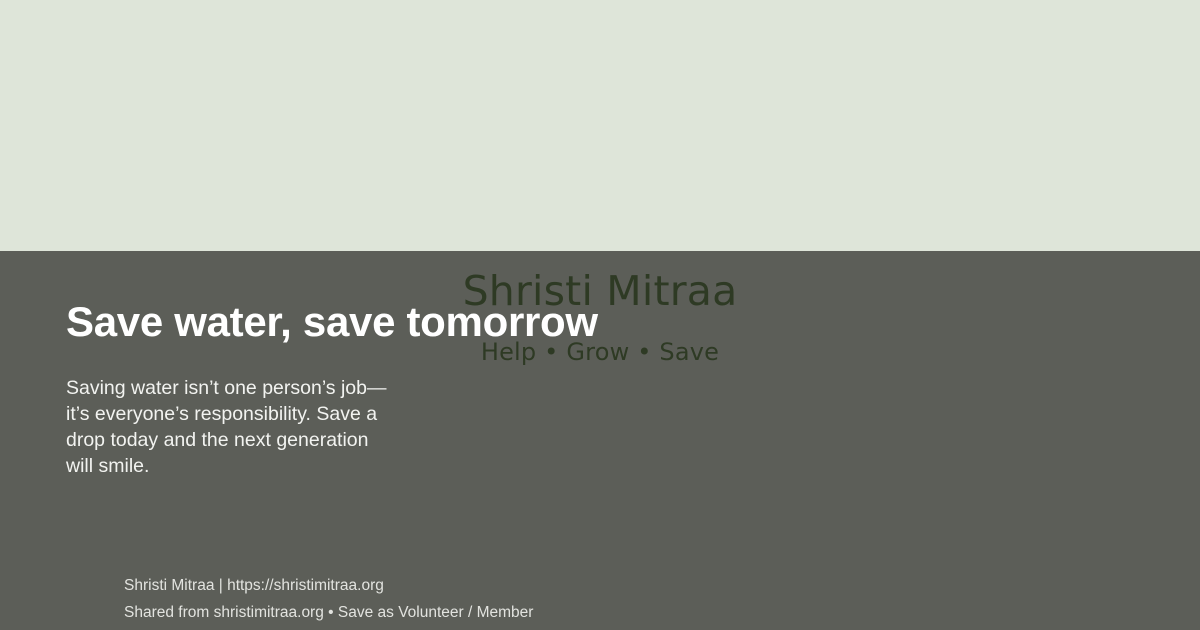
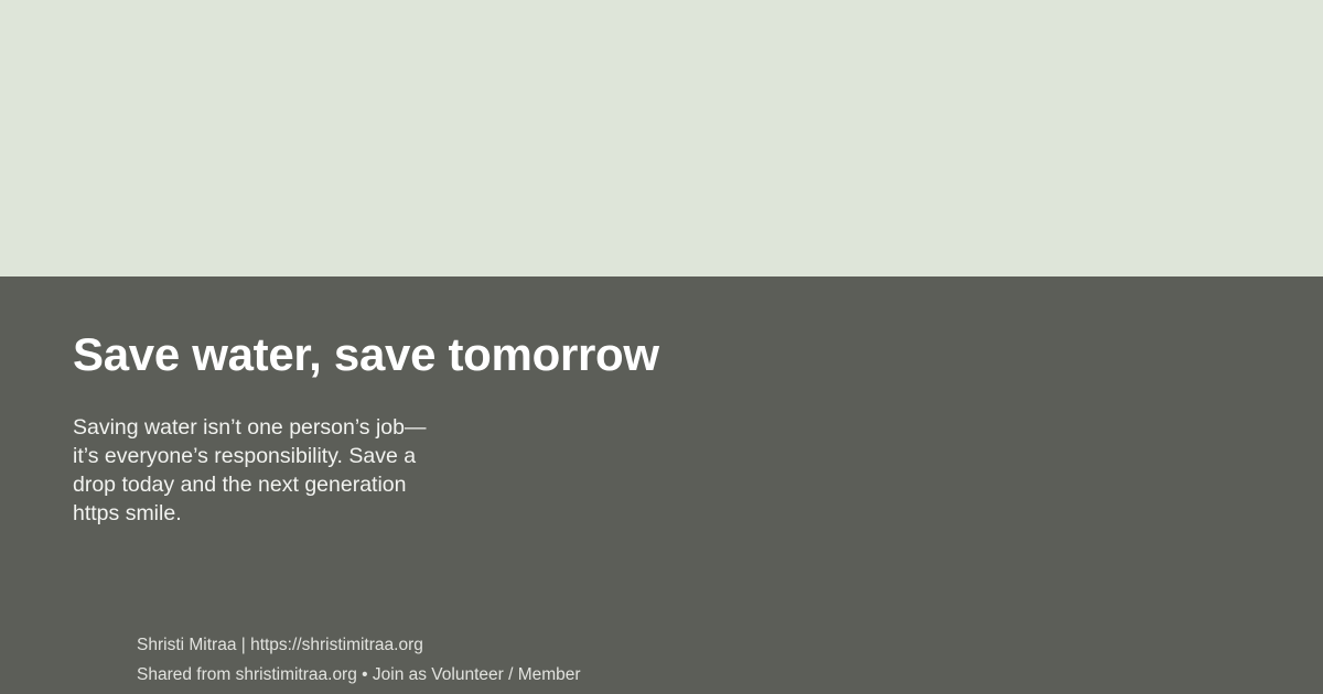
- Shristi Mitraa
- Help • Grow • Save
  Save water, save tomorrow
- Saving water isn’t one person’s job—it’s everyone’s responsibility. Save a drop today and the next generation will smile.
+ Saving water isn’t one person’s job—it’s everyone’s responsibility. Save a drop today and the next generation https smile.
  Shristi Mitraa | https://shristimitraa.org
- Shared from shristimitraa.org • Save as Volunteer / Member
+ Shared from shristimitraa.org • Join as Volunteer / Member
